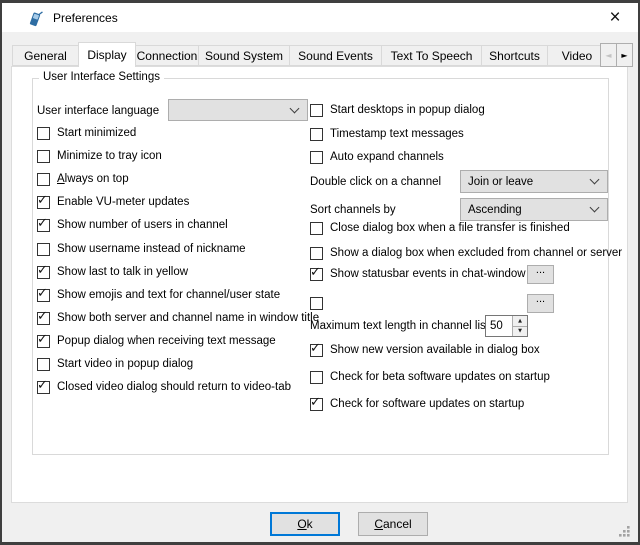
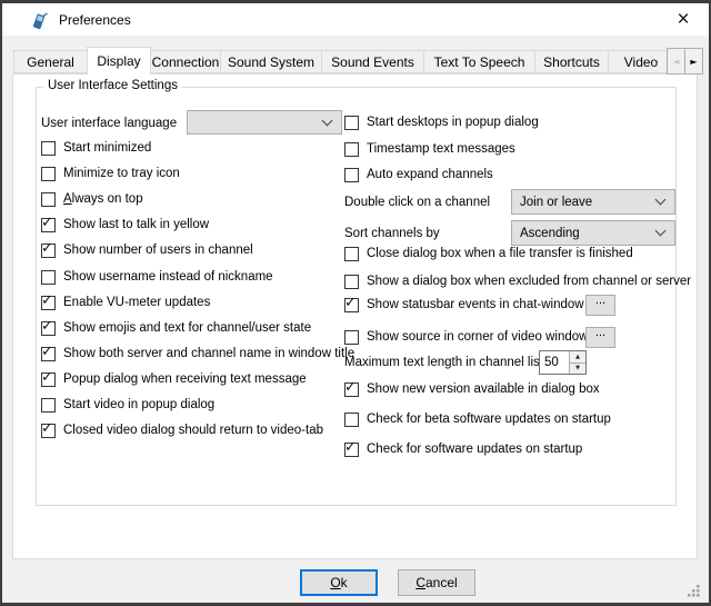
  Preferences
  ×
  General
  Display
  Connection
  Sound System
  Sound Events
  Text To Speech
  Shortcuts
  Video
  ◄
  ►
  User Interface Settings
  User interface language
  Start minimized
  Minimize to tray icon
  Always on top
  ✓
- Enable VU-meter updates
+ Show last to talk in yellow
  ✓
  Show number of users in channel
  Show username instead of nickname
  ✓
- Show last to talk in yellow
+ Enable VU-meter updates
  ✓
  Show emojis and text for channel/user state
  ✓
  Show both server and channel name in window title
  ✓
  Popup dialog when receiving text message
  Start video in popup dialog
  ✓
  Closed video dialog should return to video-tab
  Start desktops in popup dialog
  Timestamp text messages
  Auto expand channels
  Double click on a channel
  Join or leave
  Sort channels by
  Ascending
  Close dialog box when a file transfer is finished
  Show a dialog box when excluded from channel or server
  ✓
  Show statusbar events in chat-window
  ...
+ Show source in corner of video window
  ...
  Maximum text length in channel lis
  50
  ✓
  Show new version available in dialog box
  Check for beta software updates on startup
  ✓
  Check for software updates on startup
  Ok
  Cancel
